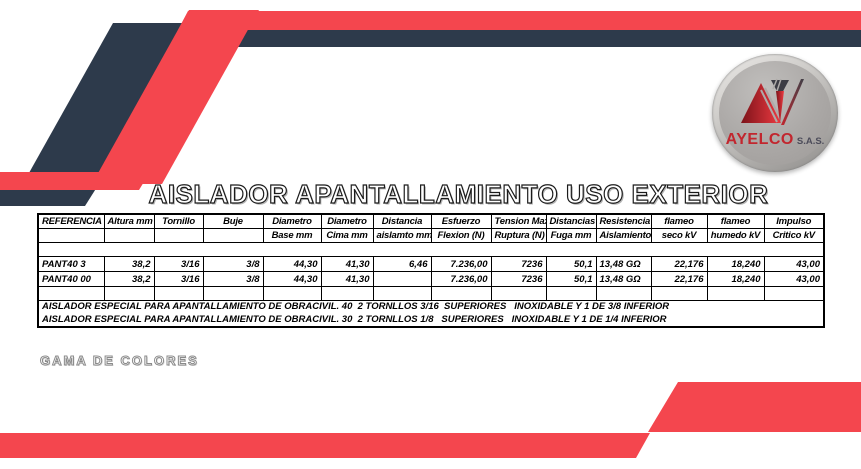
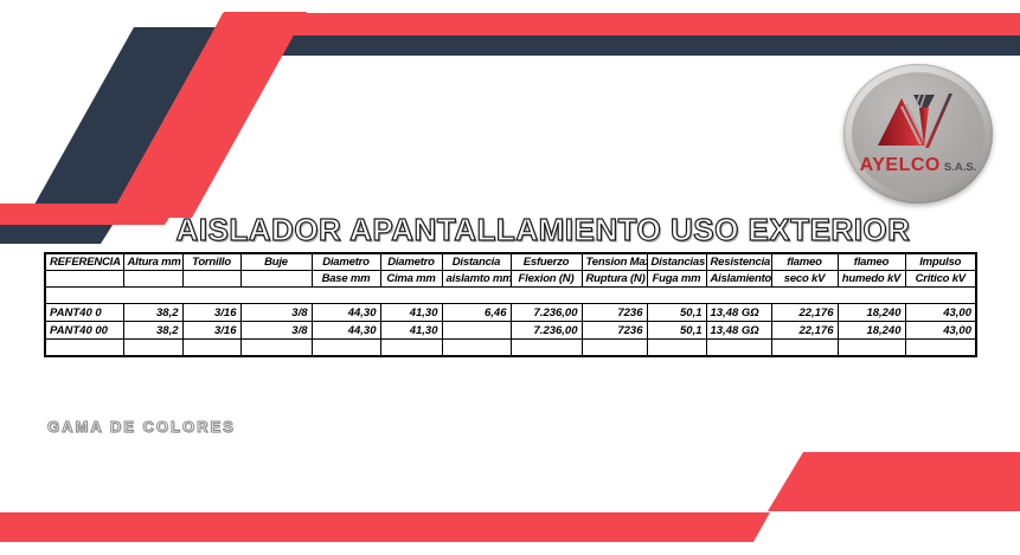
  AYELCO S.A.S.
  AISLADOR APANTALLAMIENTO USO EXTERIOR
  REFERENCIA	Altura mm	Tornillo	Buje	Diametro	Diametro	Distancia	Esfuerzo	Tension Ma	Distancias	Resistencia	flameo	flameo	Impulso
  				Base mm	Cima mm	aislamto mm	Flexion (N)	Ruptura (N)	Fuga mm	Aislamiento	seco kV	humedo kV	Critico kV
- PANT40 3	38,2	3/16	3/8	44,30	41,30	6,46	7.236,00	7236	50,1	13,48 GΩ	22,176	18,240	43,00
+ PANT40 0	38,2	3/16	3/8	44,30	41,30	6,46	7.236,00	7236	50,1	13,48 GΩ	22,176	18,240	43,00
  PANT40 00	38,2	3/16	3/8	44,30	41,30		7.236,00	7236	50,1	13,48 GΩ	22,176	18,240	43,00
- AISLADOR ESPECIAL PARA APANTALLAMIENTO DE OBRACIVIL. 40 2 TORNLLOS 3/16 SUPERIORES INOXIDABLE Y 1 DE 3/8 INFERIORAISLADOR ESPECIAL PARA APANTALLAMIENTO DE OBRACIVIL. 30 2 TORNLLOS 1/8 SUPERIORES INOXIDABLE Y 1 DE 1/4 INFERIOR
  GAMA DE COLORES
